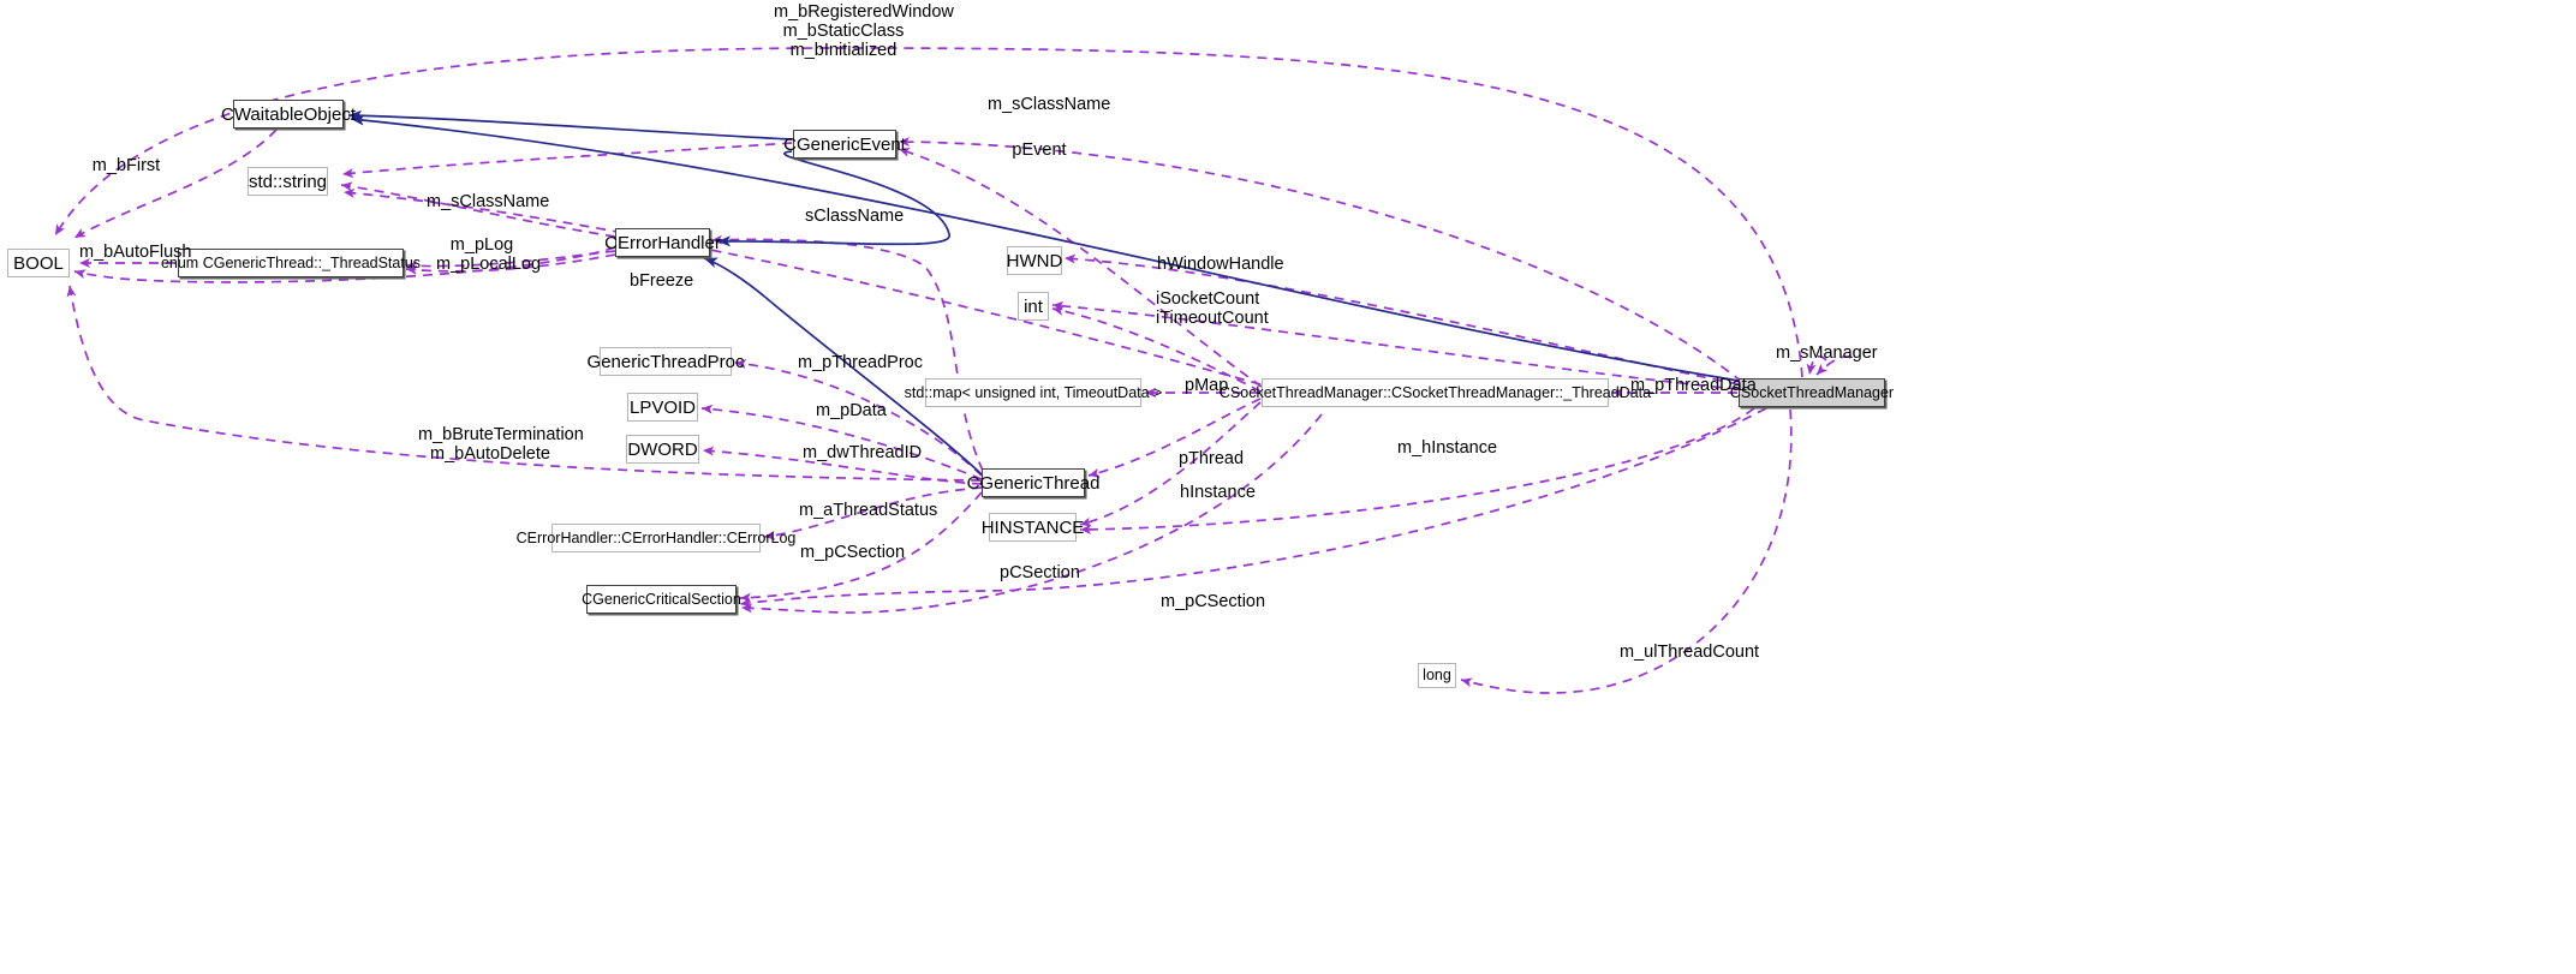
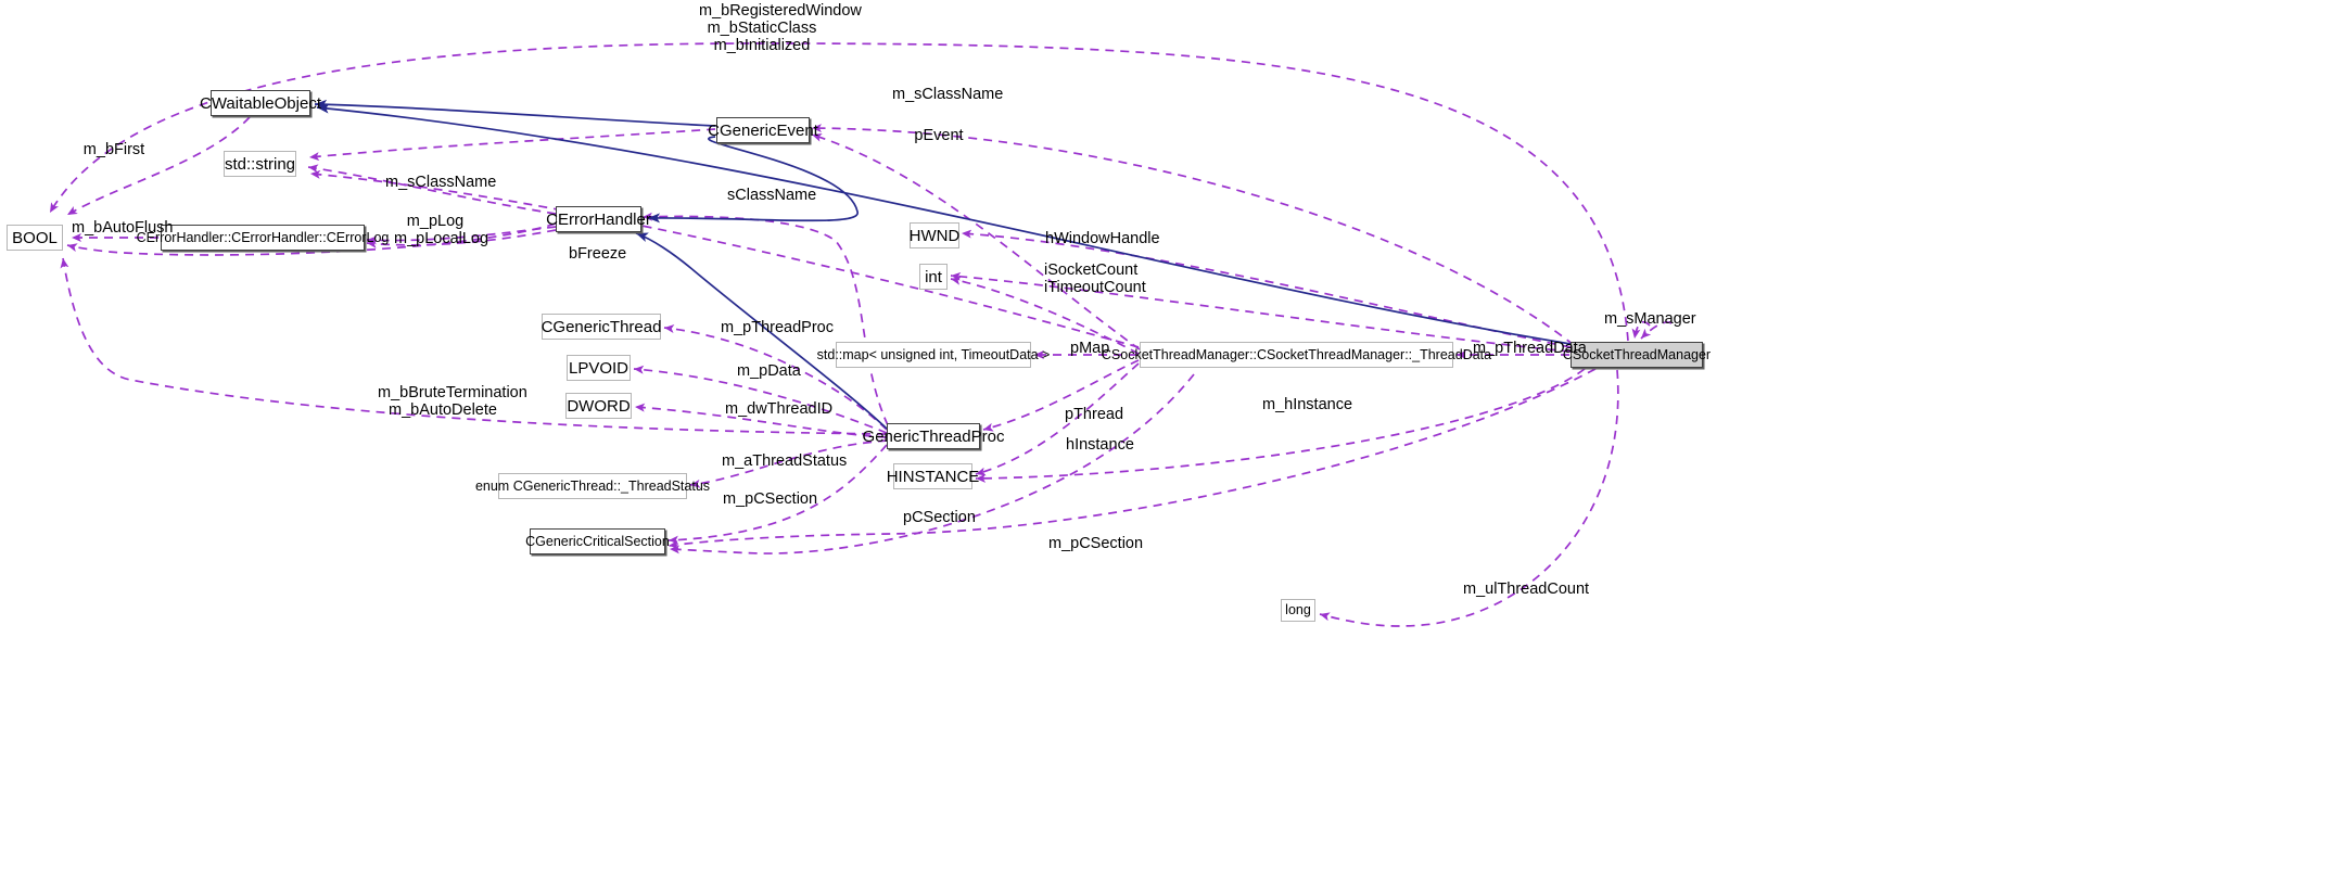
  BOOL
  CWaitableObject
  std::string
- enum CGenericThread::_ThreadStatus
+ CErrorHandler::CErrorHandler::CErrorLog
  CErrorHandler
  CGenericEvent
- GenericThreadProc
+ CGenericThread
  LPVOID
  DWORD
- CErrorHandler::CErrorHandler::CErrorLog
+ enum CGenericThread::_ThreadStatus
  CGenericCriticalSection
- CGenericThread
+ GenericThreadProc
  HINSTANCE
  HWND
  int
  std::map< unsigned int, TimeoutData >
  CSocketThreadManager::CSocketThreadManager::_ThreadData
  CSocketThreadManager
  long
  m_bRegisteredWindow
  m_bStaticClass
  m_bInitialized
  m_bFirst
  m_sClassName
  pEvent
  m_sClassName
  sClassName
  m_bAutoFlush
  m_pLog
  m_pLocalLog
  hWindowHandle
  bFreeze
  iSocketCount
  iTimeoutCount
  m_sManager
  m_pThreadProc
  pMap
  m_pThreadData
  m_pData
  m_bBruteTermination
  m_bAutoDelete
  m_hInstance
  m_dwThreadID
  pThread
  hInstance
  m_aThreadStatus
  m_pCSection
  pCSection
  m_pCSection
  m_ulThreadCount
